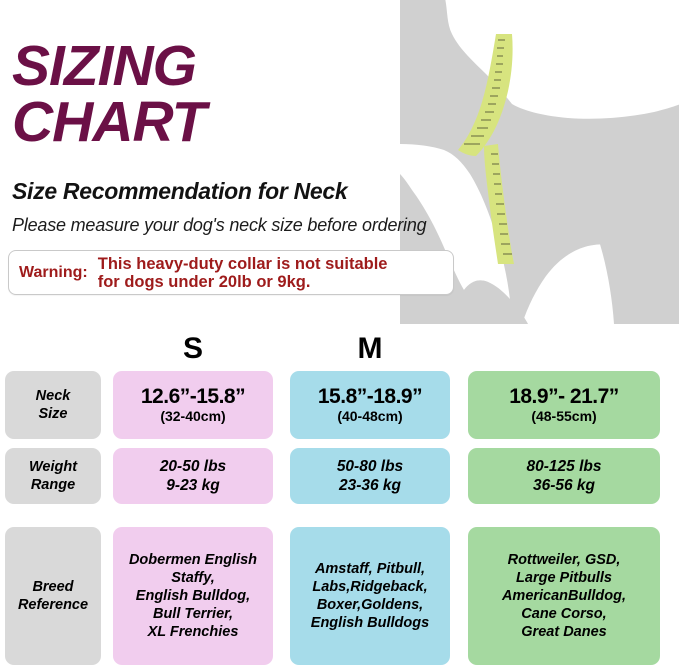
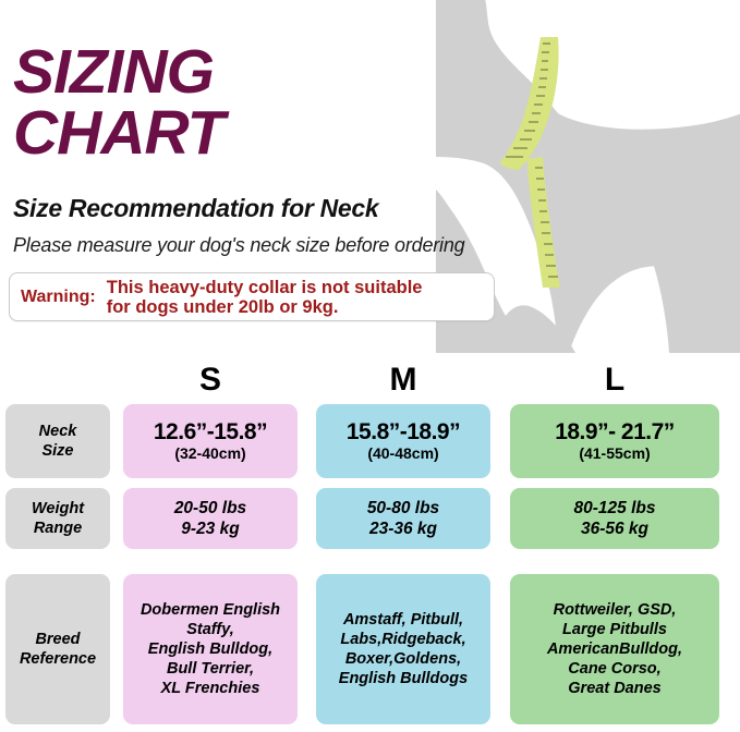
  SIZING
  CHART
  Size Recommendation for Neck
  Please measure your dog's neck size before ordering
  Warning:
  This heavy-duty collar is not suitable
  for dogs under 20lb or 9kg.
  S
  M
+ L
  Neck
  Size
  12.6”-15.8”
  (32-40cm)
  15.8”-18.9”
  (40-48cm)
  18.9”- 21.7”
- (48-55cm)
+ (41-55cm)
  Weight
  Range
  20-50 lbs
  9-23 kg
  50-80 lbs
  23-36 kg
  80-125 lbs
  36-56 kg
  Breed
  Reference
  Dobermen English
  Staffy,
  English Bulldog,
  Bull Terrier,
  XL Frenchies
  Amstaff, Pitbull,
  Labs,Ridgeback,
  Boxer,Goldens,
  English Bulldogs
  Rottweiler, GSD,
  Large Pitbulls
  AmericanBulldog,
  Cane Corso,
  Great Danes
